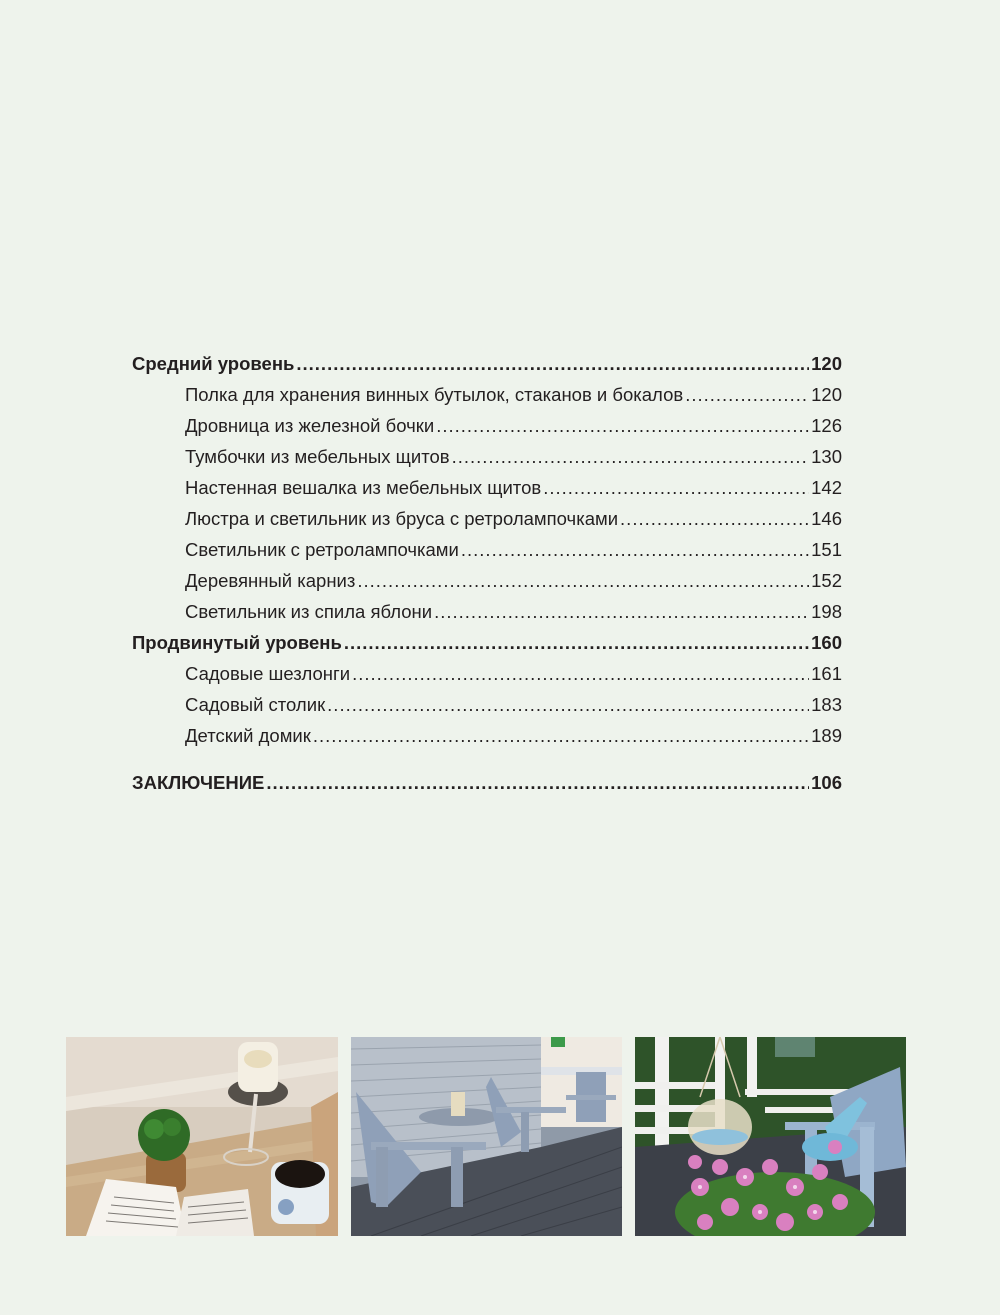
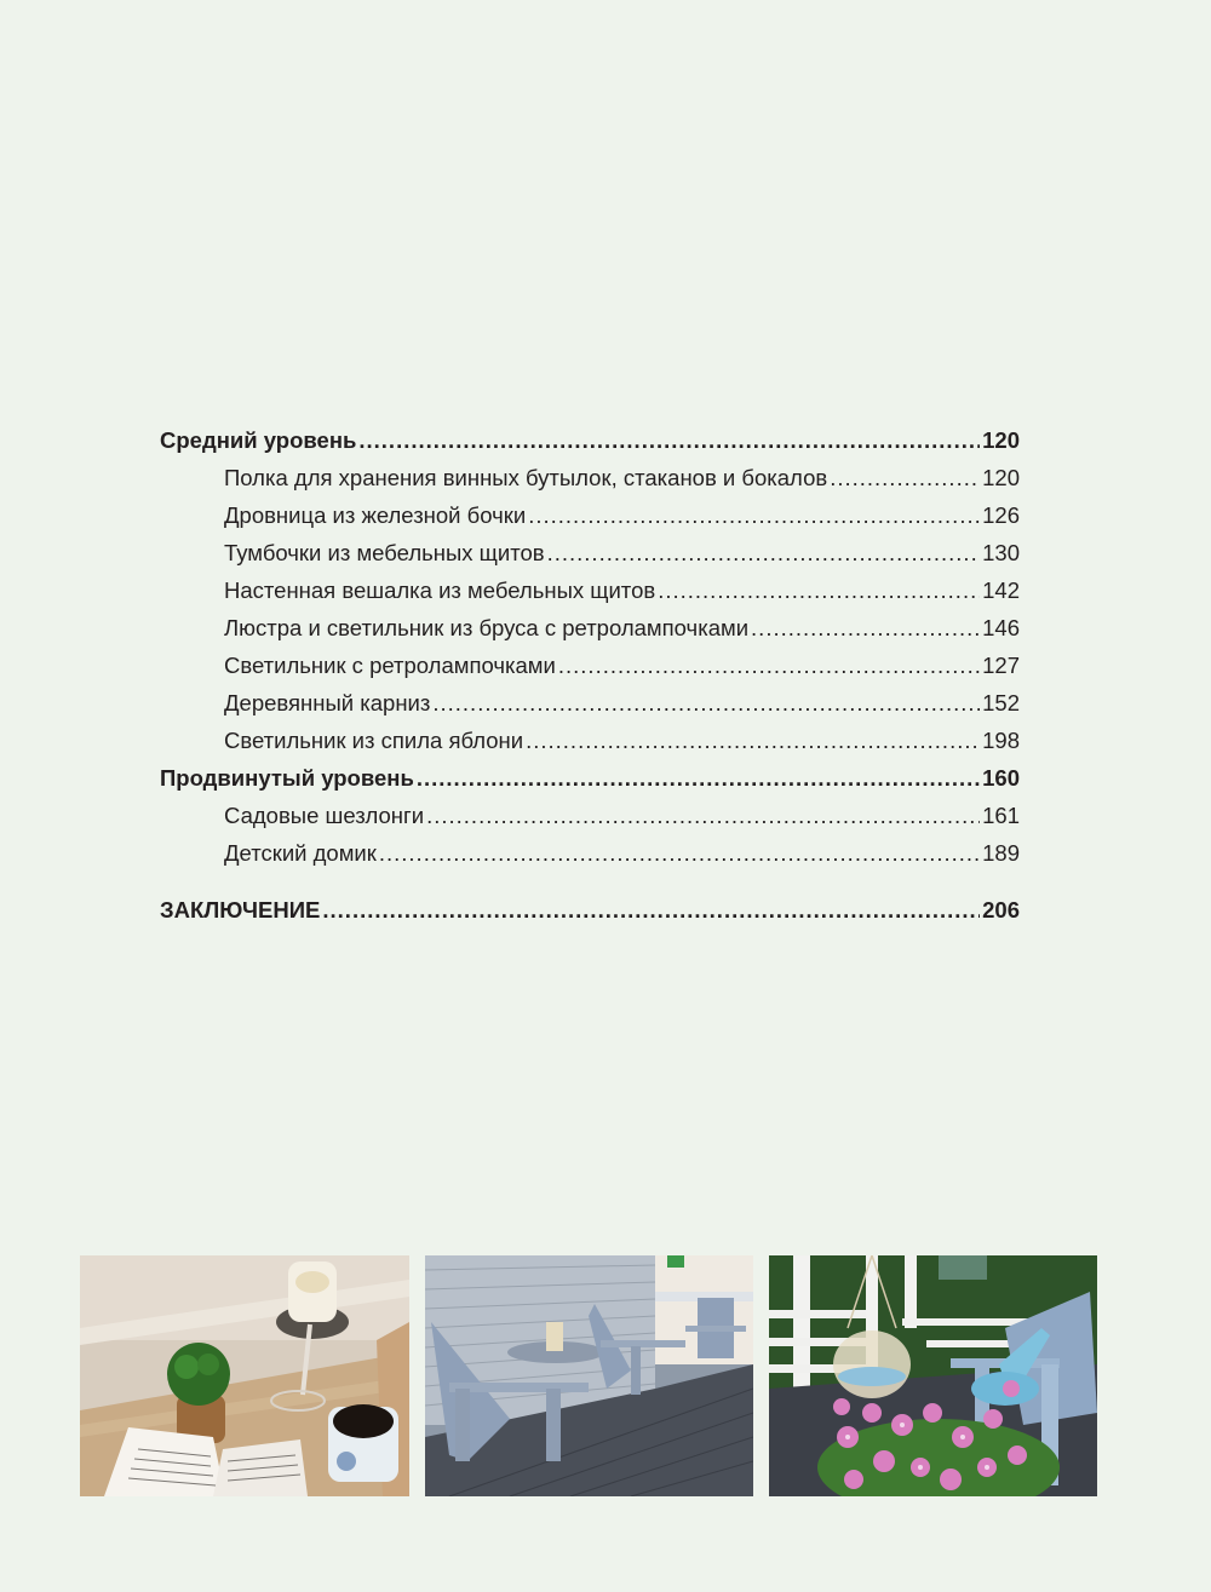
  Средний уровень
  120
  Полка для хранения винных бутылок, стаканов и бокалов
  120
  Дровница из железной бочки
  126
  Тумбочки из мебельных щитов
  130
  Настенная вешалка из мебельных щитов
  142
  Люстра и светильник из бруса с ретролампочками
  146
  Светильник с ретролампочками
- 151
+ 127
  Деревянный карниз
  152
  Светильник из спила яблони
  198
  Продвинутый уровень
  160
  Садовые шезлонги
  161
- Садовый столик
- 183
  Детский домик
  189
  ЗАКЛЮЧЕНИЕ
- 106
+ 206
